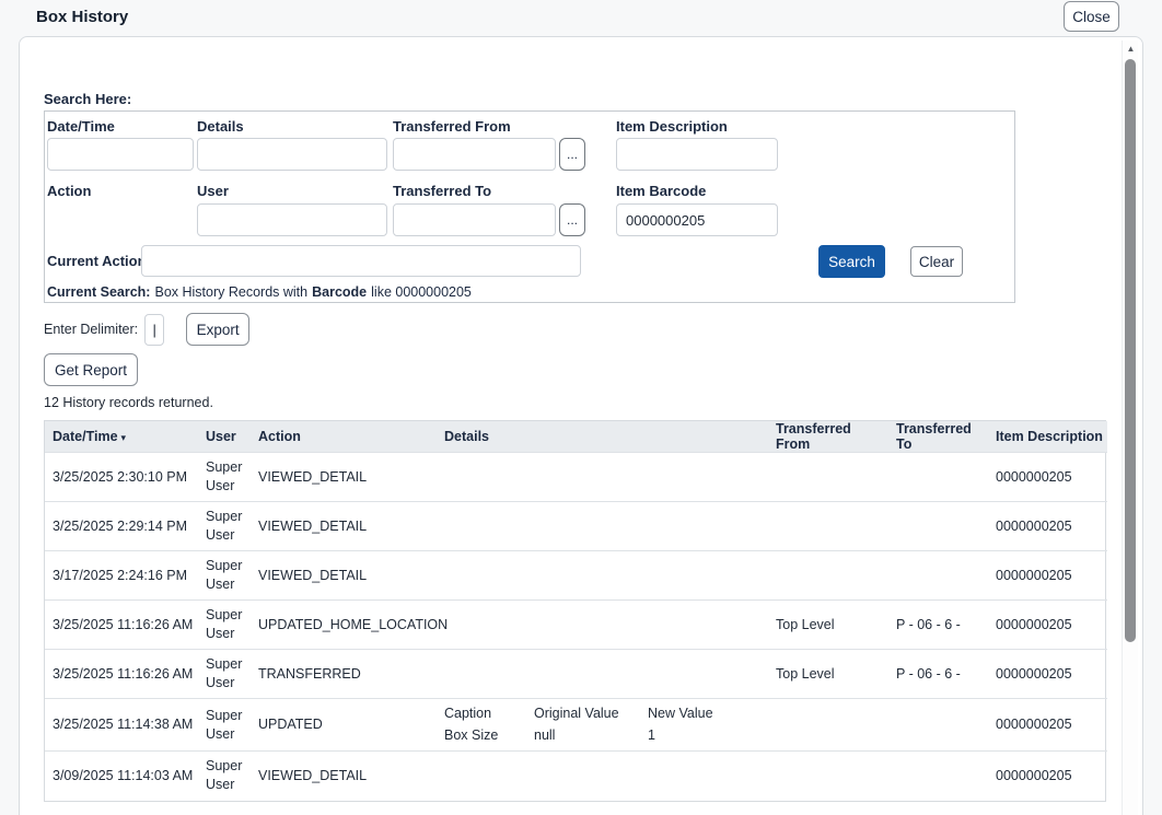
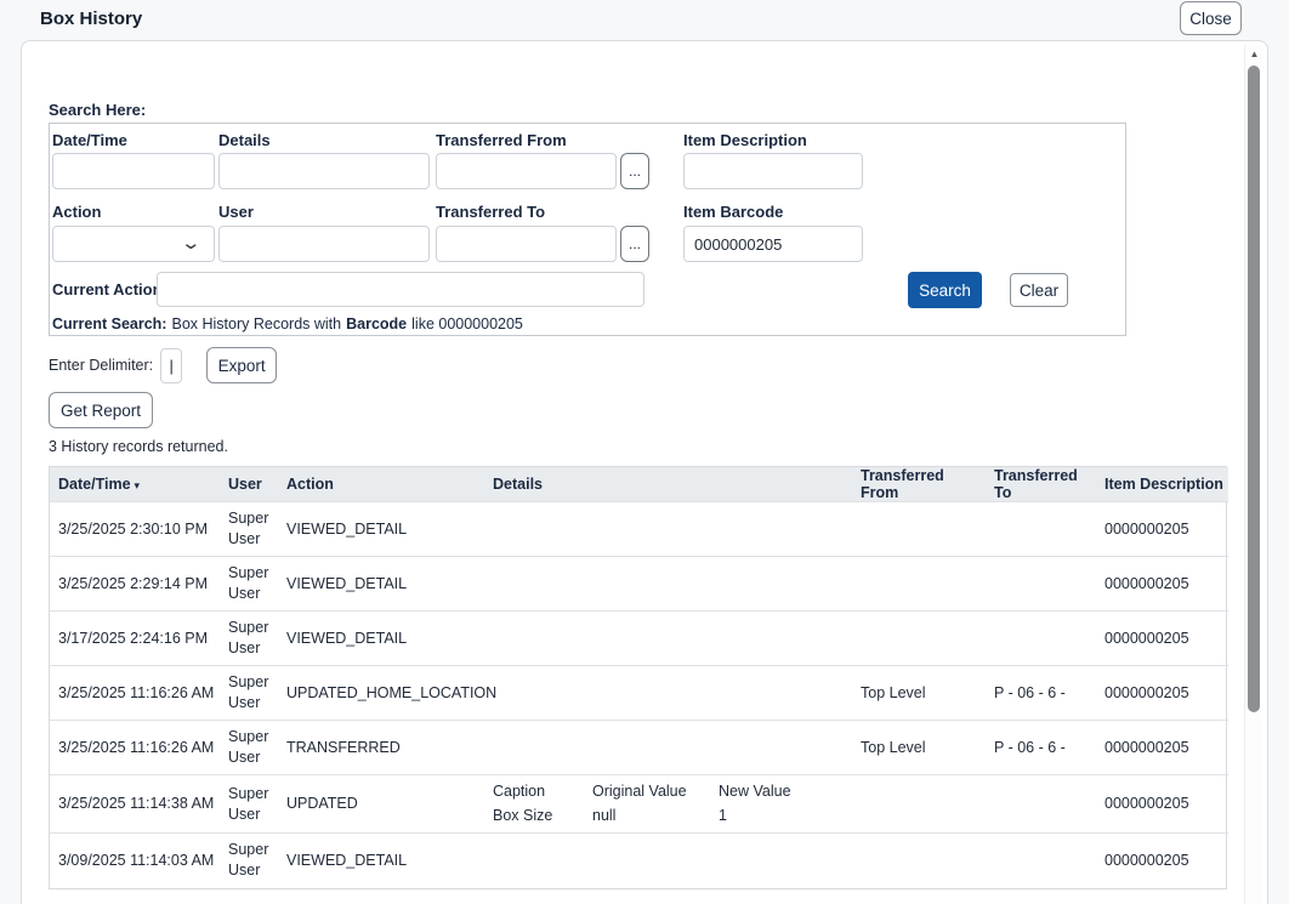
  Box History
  Close
  Search Here:
  Date/Time
  Details
  Transferred From
  Item Description
  ...
  Action
  User
  Transferred To
  Item Barcode
+ ⌄
  ...
  0000000205
  Current Actio
  Search
  Clear
  Current Search: Box History Records with Barcode like 0000000205
  Enter Delimiter:
  |
  Export
  Get Report
- 12 History records returned.
+ 3 History records returned.
  Date/Time ▾	User	Action	Details	Transferred From	Transferred To	Item Description
  3/25/2025 2:30:10 PM	Super User	VIEWED_DETAIL				0000000205
  3/25/2025 2:29:14 PM	Super User	VIEWED_DETAIL				0000000205
  3/17/2025 2:24:16 PM	Super User	VIEWED_DETAIL				0000000205
  3/25/2025 11:16:26 AM	Super User	UPDATED_HOME_LOCATION		Top Level	P - 06 - 6 -	0000000205
  3/25/2025 11:16:26 AM	Super User	TRANSFERRED		Top Level	P - 06 - 6 -	0000000205
  3/25/2025 11:14:38 AM	Super User	UPDATED	Caption Box Size Original Value null New Value 1			0000000205
  3/09/2025 11:14:03 AM	Super User	VIEWED_DETAIL				0000000205
  ▲
